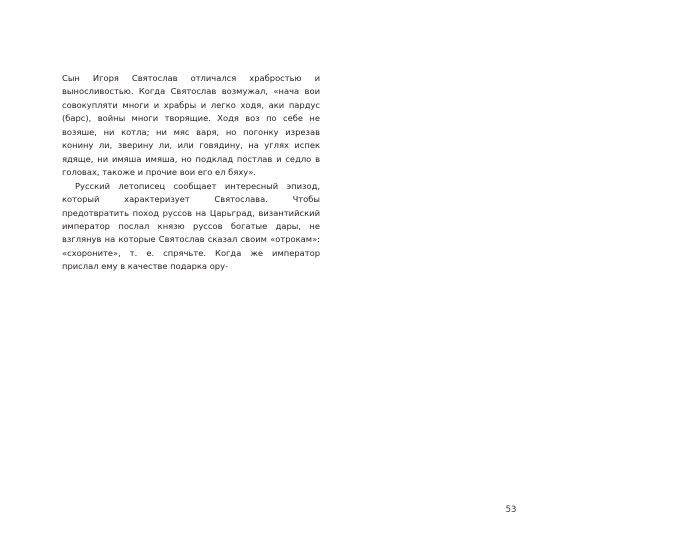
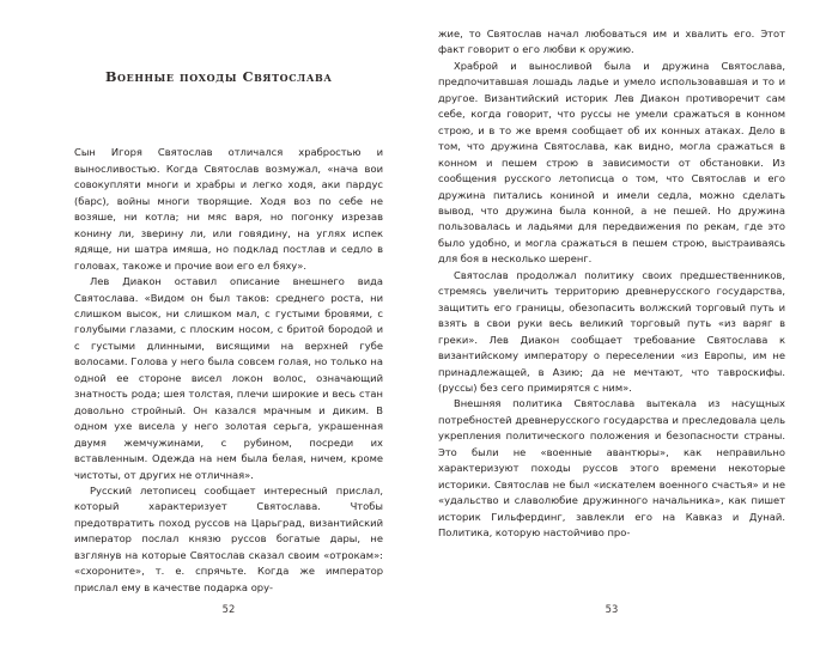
+ Военные походы Святослава
- Сын Игоря Святослав отличался храбростью и выносливостью. Когда Святослав возмужал, «нача вои совокупляти многи и храбры и легко ходя, аки пардус (барс), войны многи творящие. Ходя воз по себе не возяше, ни котла; ни мяс варя, но погонку изрезав конину ли, зверину ли, или говядину, на углях испек ядяще, ни имяша имяша, но подклад постлав и седло в головах, такоже и прочие вои его ел бяху».
+ Сын Игоря Святослав отличался храбростью и выносливостью. Когда Святослав возмужал, «нача вои совокупляти многи и храбры и легко ходя, аки пардус (барс), войны многи творящие. Ходя воз по себе не возяше, ни котла; ни мяс варя, но погонку изрезав конину ли, зверину ли, или говядину, на углях испек ядяще, ни шатра имяша, но подклад постлав и седло в головах, такоже и прочие вои его ел бяху».
+ Лев Диакон оставил описание внешнего вида Святослава. «Видом он был таков: среднего роста, ни слишком высок, ни слишком мал, с густыми бровями, с голубыми глазами, с плоским носом, с бритой бородой и с густыми длинными, висящими на верхней губе волосами. Голова у него была совсем голая, но только на одной ее стороне висел локон волос, означающий знатность рода; шея толстая, плечи широкие и весь стан довольно стройный. Он казался мрачным и диким. В одном ухе висела у него золотая серьга, украшенная двумя жемчужинами, с рубином, посреди их вставленным. Одежда на нем была белая, ничем, кроме чистоты, от других не отличная».
- Русский летописец сообщает интересный эпизод, который характеризует Святослава. Чтобы предотвратить поход руссов на Царьград, византийский император послал князю руссов богатые дары, не взглянув на которые Святослав сказал своим «отрокам»: «схороните», т. е. спрячьте. Когда же император прислал ему в качестве подарка ору-
+ Русский летописец сообщает интересный прислал, который характеризует Святослава. Чтобы предотвратить поход руссов на Царьград, византийский император послал князю руссов богатые дары, не взглянув на которые Святослав сказал своим «отрокам»: «схороните», т. е. спрячьте. Когда же император прислал ему в качестве подарка ору-
+ 52
+ жие, то Святослав начал любоваться им и хвалить его. Этот факт говорит о его любви к оружию.
+ Храброй и выносливой была и дружина Святослава, предпочитавшая лошадь ладье и умело использовавшая и то и другое. Византийский историк Лев Диакон противоречит сам себе, когда говорит, что руссы не умели сражаться в конном строю, и в то же время сообщает об их конных атаках. Дело в том, что дружина Святослава, как видно, могла сражаться в конном и пешем строю в зависимости от обстановки. Из сообщения русского летописца о том, что Святослав и его дружина питались кониной и имели седла, можно сделать вывод, что дружина была конной, а не пешей. Но дружина пользовалась и ладьями для передвижения по рекам, где это было удобно, и могла сражаться в пешем строю, выстраиваясь для боя в несколько шеренг.
+ Святослав продолжал политику своих предшественников, стремясь увеличить территорию древнерусского государства, защитить его границы, обезопасить волжский торговый путь и взять в свои руки весь великий торговый путь «из варяг в греки». Лев Диакон сообщает требование Святослава к византийскому императору о переселении «из Европы, им не принадлежащей, в Азию; да не мечтают, что тавроскифы. (руссы) без сего примирятся с ним».
+ Внешняя политика Святослава вытекала из насущных потребностей древнерусского государства и преследовала цель укрепления политического положения и безопасности страны. Это были не «военные авантюры», как неправильно характеризуют походы руссов этого времени некоторые историки. Святослав не был «искателем военного счастья» и не «удальство и славолюбие дружинного начальника», как пишет историк Гильфердинг, завлекли его на Кавказ и Дунай. Политика, которую настойчиво про-
  53
